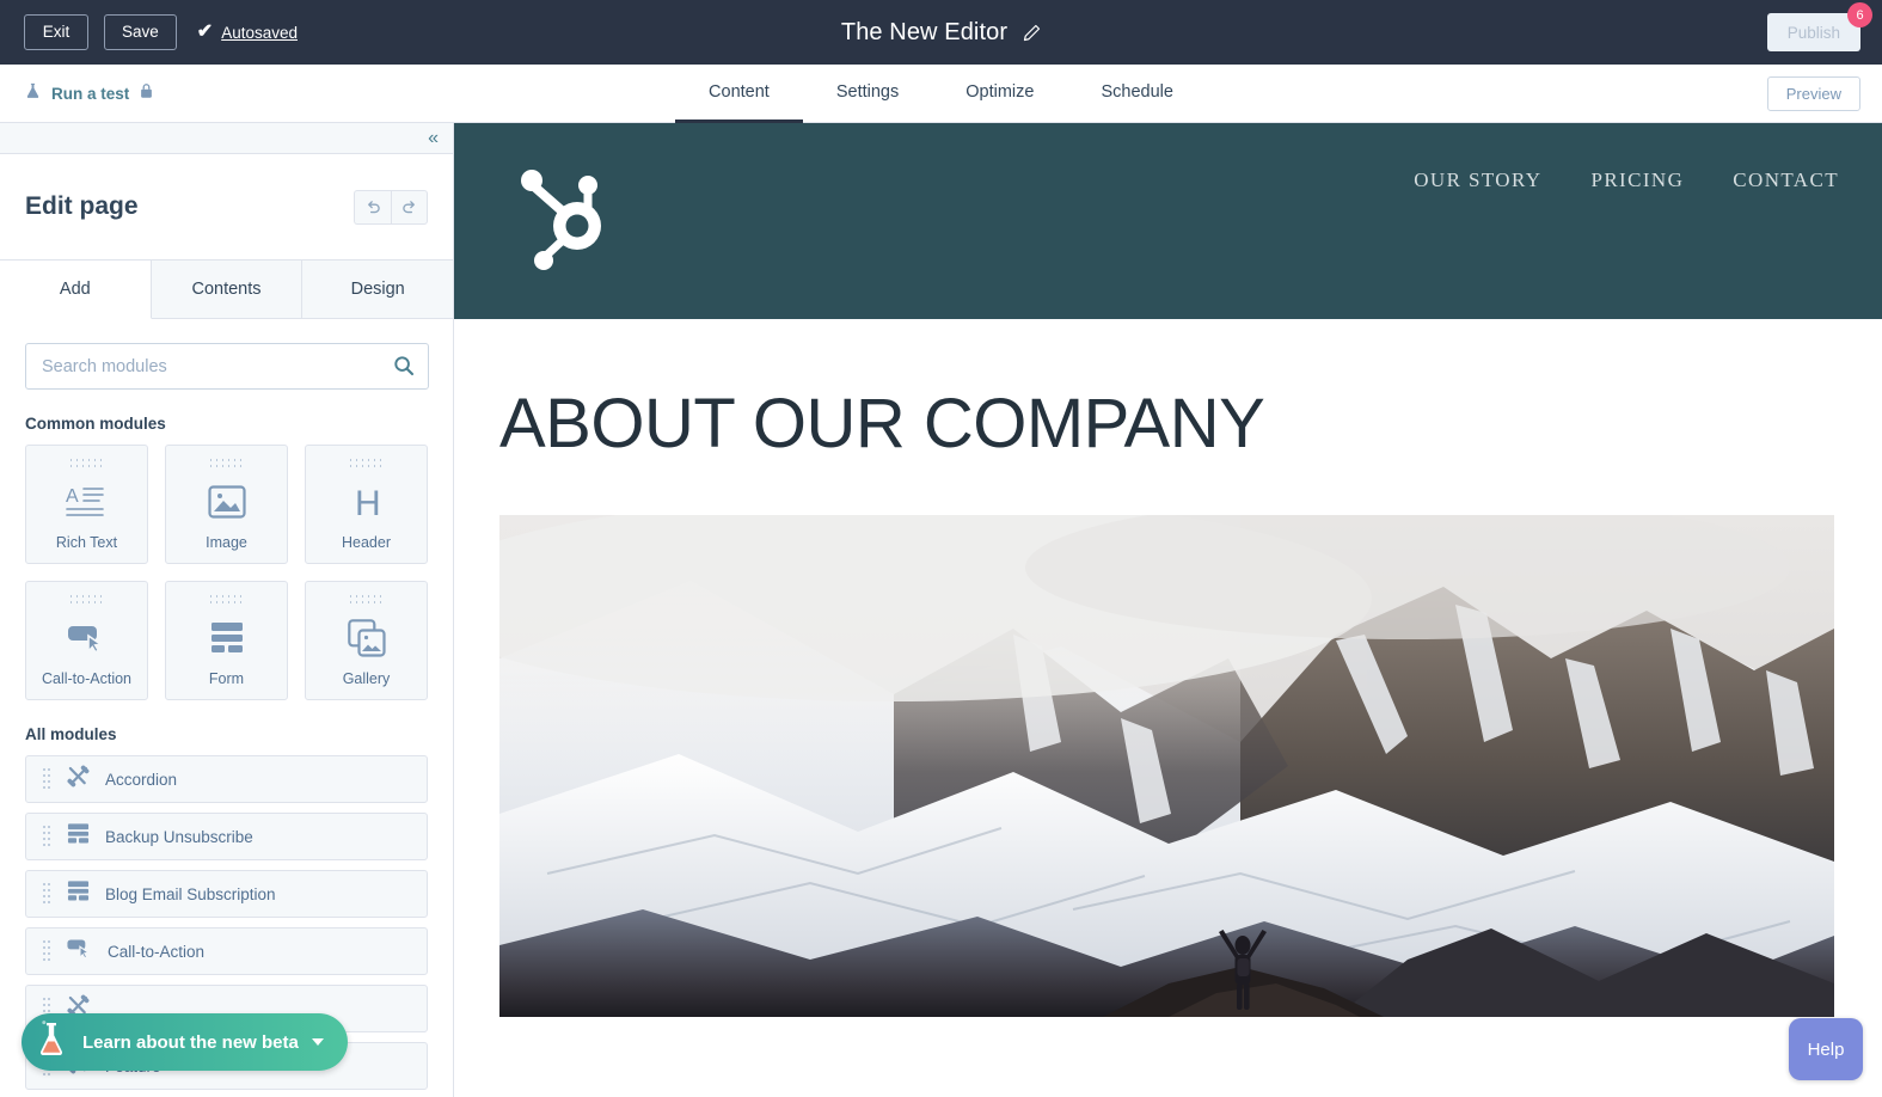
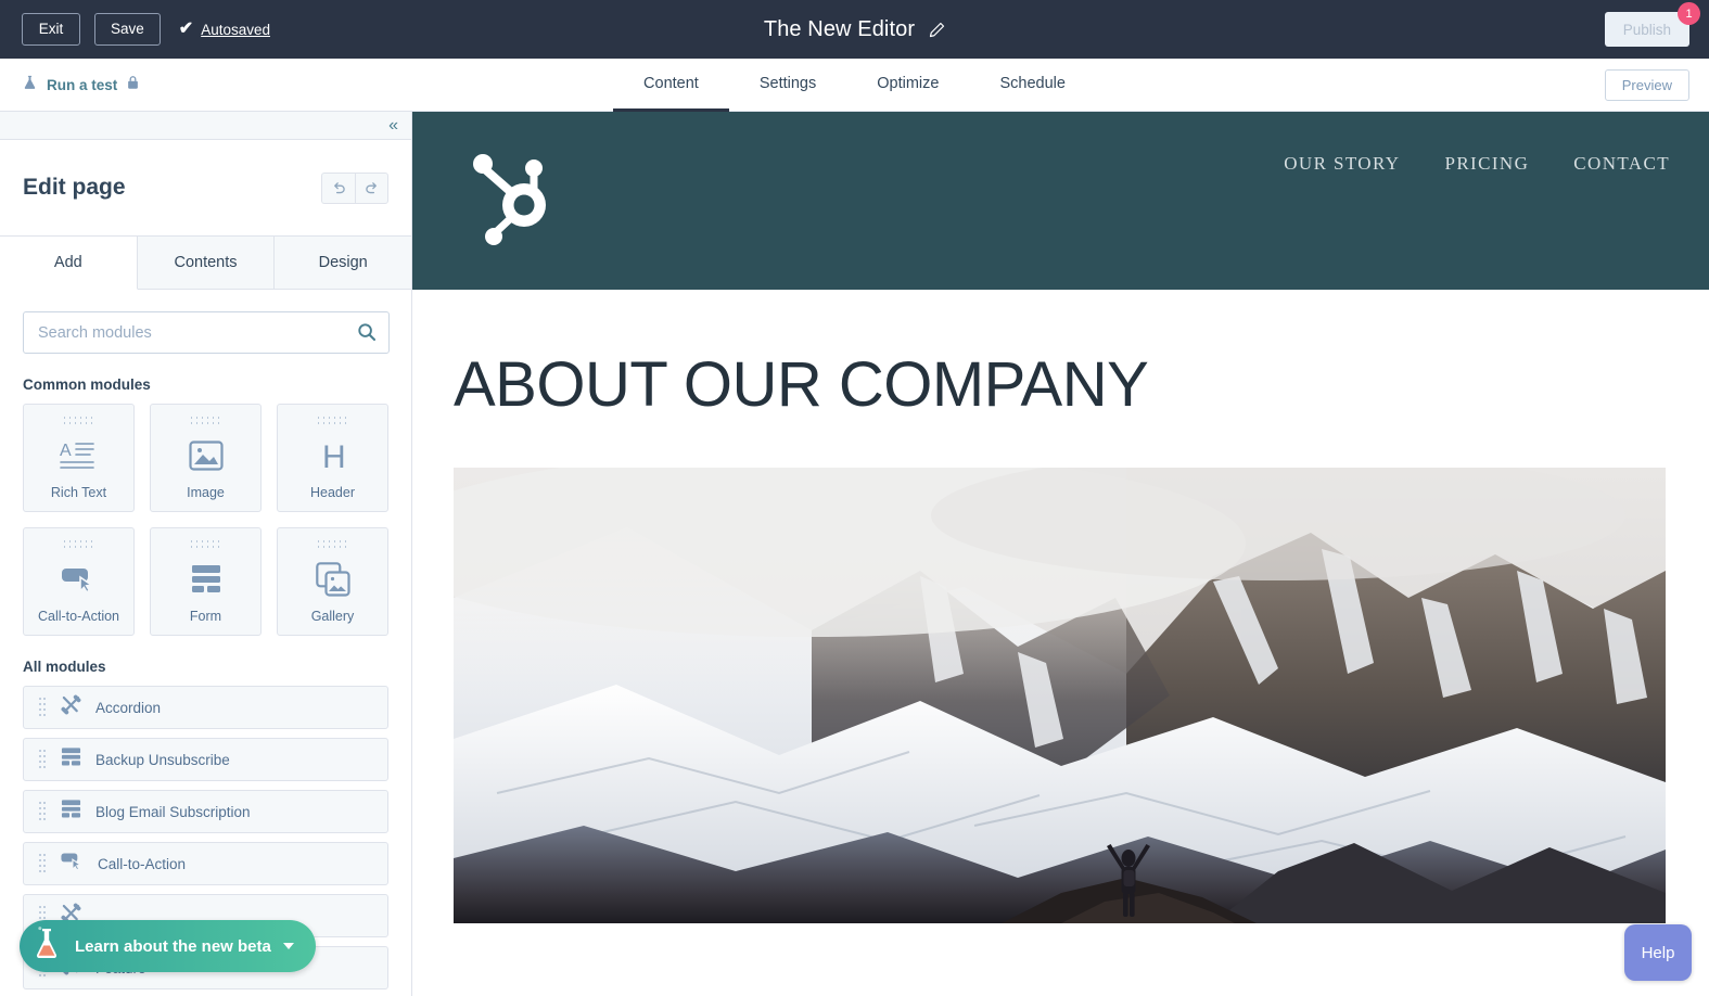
  Exit
  Save
  ✔
  Autosaved
  The New Editor
  Publish
- 6
+ 1
  Run a test
  Content
  Settings
  Optimize
  Schedule
  Preview
  «
  Edit page
  Add
  Contents
  Design
  Search modules
  Common modules
  A
  Rich Text
  Image
  H
  Header
  Call-to-Action
  Form
  Gallery
  All modules
  Accordion
  Backup Unsubscribe
  Blog Email Subscription
  Call-to-Action
  Learn about the new beta
  OUR STORY
  PRICING
  CONTACT
  ABOUT OUR COMPANY
  Help
